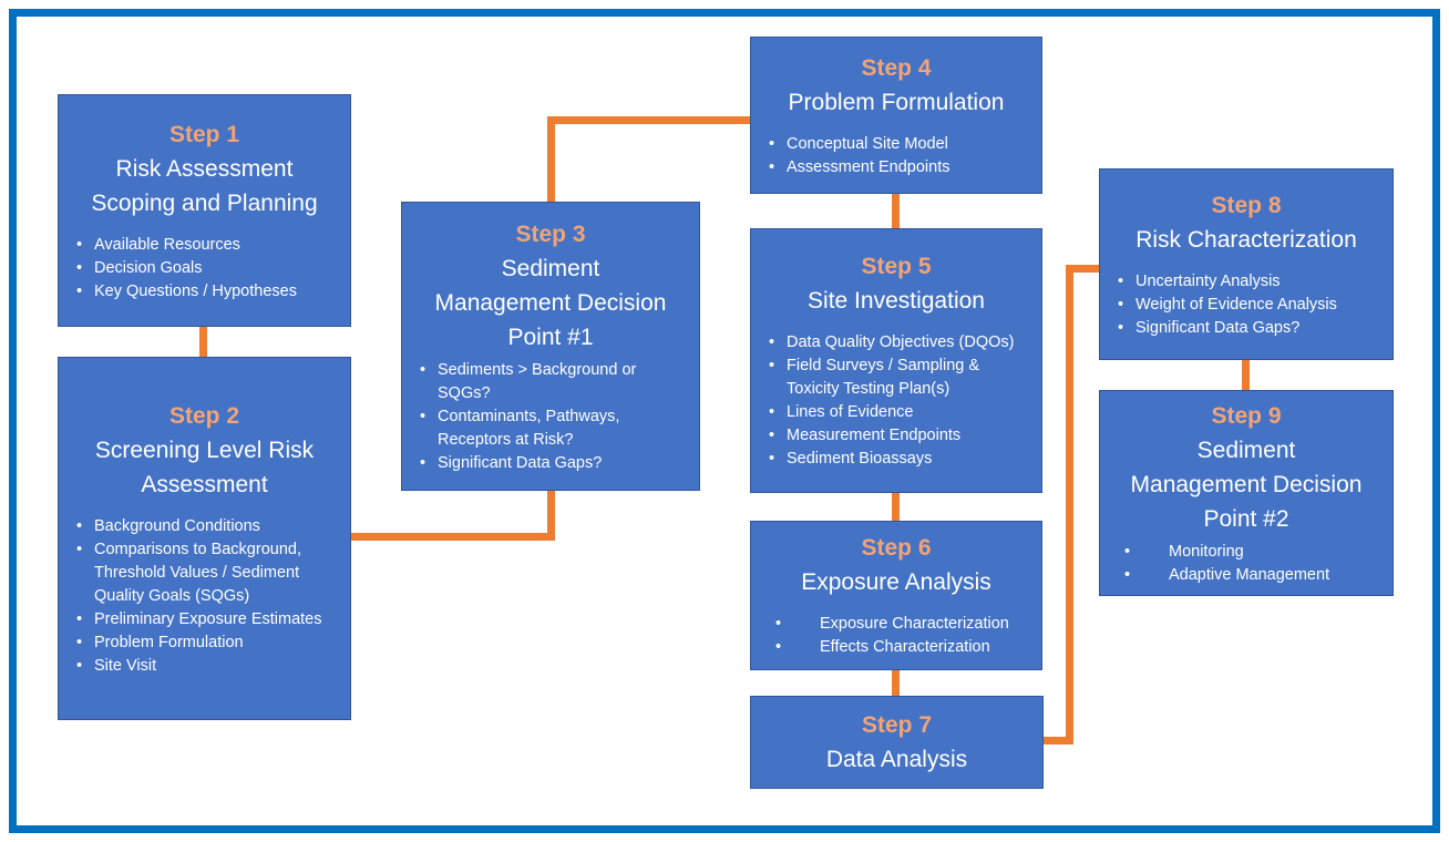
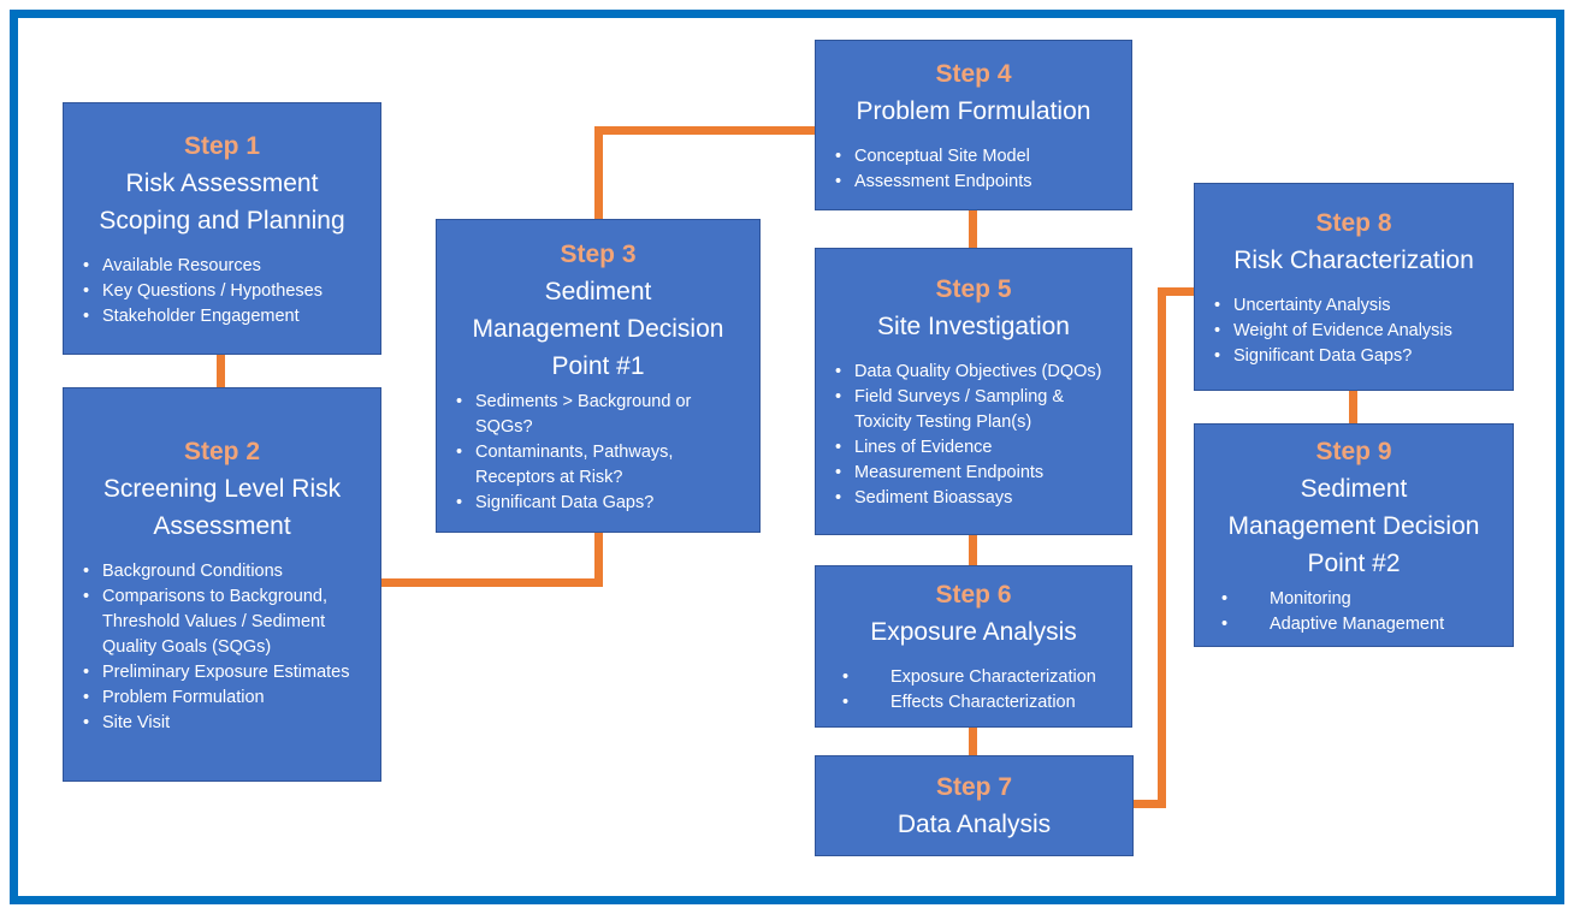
  Step 1
  Risk Assessment
  Scoping and Planning
  Available Resources
- Decision Goals
  Key Questions / Hypotheses
+ Stakeholder Engagement
  Step 2
  Screening Level Risk
  Assessment
  Background Conditions
  Comparisons to Background,
  Threshold Values / Sediment
  Quality Goals (SQGs)
  Preliminary Exposure Estimates
  Problem Formulation
  Site Visit
  Step 3
  Sediment
  Management Decision
  Point #1
  Sediments > Background or
  SQGs?
  Contaminants, Pathways,
  Receptors at Risk?
  Significant Data Gaps?
  Step 4
  Problem Formulation
  Conceptual Site Model
  Assessment Endpoints
  Step 5
  Site Investigation
  Data Quality Objectives (DQOs)
  Field Surveys / Sampling &
  Toxicity Testing Plan(s)
  Lines of Evidence
  Measurement Endpoints
  Sediment Bioassays
  Step 6
  Exposure Analysis
  Exposure Characterization
  Effects Characterization
  Step 7
  Data Analysis
  Step 8
  Risk Characterization
  Uncertainty Analysis
  Weight of Evidence Analysis
  Significant Data Gaps?
  Step 9
  Sediment
  Management Decision
  Point #2
  Monitoring
  Adaptive Management
